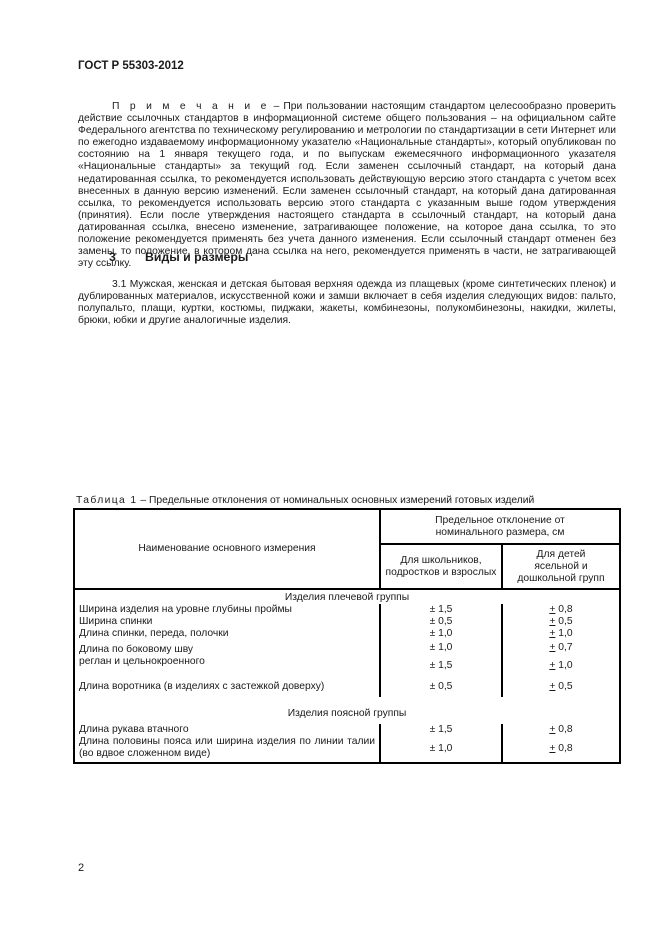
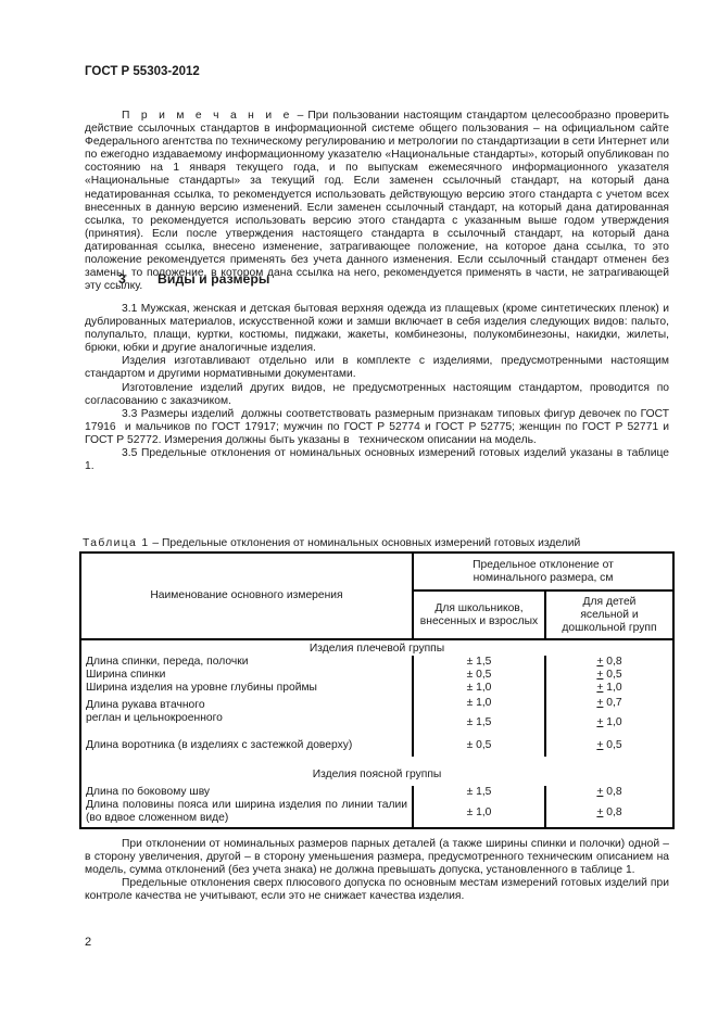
  ГОСТ Р 55303-2012
  П р и м е ч а н и е – При пользовании настоящим стандартом целесообразно проверить действие ссылочных стандартов в информационной системе общего пользования – на официальном сайте Федерального агентства по техническому регулированию и метрологии по стандартизации в сети Интернет или по ежегодно издаваемому информационному указателю «Национальные стандарты», который опубликован по состоянию на 1 января текущего года, и по выпускам ежемесячного информационного указателя «Национальные стандарты» за текущий год. Если заменен ссылочный стандарт, на который дана недатированная ссылка, то рекомендуется использовать действующую версию этого стандарта с учетом всех внесенных в данную версию изменений. Если заменен ссылочный стандарт, на который дана датированная ссылка, то рекомендуется использовать версию этого стандарта с указанным выше годом утверждения (принятия). Если после утверждения настоящего стандарта в ссылочный стандарт, на который дана датированная ссылка, внесено изменение, затрагивающее положение, на которое дана ссылка, то это положение рекомендуется применять без учета данного изменения. Если ссылочный стандарт отменен без замены, то положение, в котором дана ссылка на него, рекомендуется применять в части, не затрагивающей эту ссылку.
  3 Виды и размеры
  3.1 Мужская, женская и детская бытовая верхняя одежда из плащевых (кроме синтетических пленок) и дублированных материалов, искусственной кожи и замши включает в себя изделия следующих видов: пальто, полупальто, плащи, куртки, костюмы, пиджаки, жакеты, комбинезоны, полукомбинезоны, накидки, жилеты, брюки, юбки и другие аналогичные изделия.
+ Изделия изготавливают отдельно или в комплекте с изделиями, предусмотренными настоящим стандартом и другими нормативными документами.
+ Изготовление изделий других видов, не предусмотренных настоящим стандартом, проводится по согласованию с заказчиком.
+ 3.3 Размеры изделий должны соответствовать размерным признакам типовых фигур девочек по ГОСТ 17916 и мальчиков по ГОСТ 17917; мужчин по ГОСТ Р 52774 и ГОСТ Р 52775; женщин по ГОСТ Р 52771 и ГОСТ Р 52772. Измерения должны быть указаны в техническом описании на модель.
+ 3.5 Предельные отклонения от номинальных основных измерений готовых изделий указаны в таблице 1.
  Таблица 1 – Предельные отклонения от номинальных основных измерений готовых изделий
  Наименование основного измерения	Предельное отклонение от номинального размера, см
- Для школьников, подростков и взрослых	Для детей ясельной и дошкольной групп
+ Для школьников, внесенных и взрослых	Для детей ясельной и дошкольной групп
  Изделия плечевой группы
- Ширина изделия на уровне глубины проймы	± 1,5	+ 0,8
+ Длина спинки, переда, полочки	± 1,5	+ 0,8
  Ширина спинки	± 0,5	+ 0,5
- Длина спинки, переда, полочки	± 1,0	+ 1,0
+ Ширина изделия на уровне глубины проймы	± 1,0	+ 1,0
- Длина по боковому шву	± 1,0	+ 0,7
+ Длина рукава втачного	± 1,0	+ 0,7
  реглан и цельнокроенного	± 1,5	+ 1,0
  Длина воротника (в изделиях с застежкой доверху)	± 0,5	+ 0,5
  Изделия поясной группы
- Длина рукава втачного	± 1,5	+ 0,8
+ Длина по боковому шву	± 1,5	+ 0,8
  Длина половины пояса или ширина изделия по линии талии (во вдвое сложенном виде)	± 1,0	+ 0,8
+ При отклонении от номинальных размеров парных деталей (а также ширины спинки и полочки) одной – в сторону увеличения, другой – в сторону уменьшения размера, предусмотренного техническим описанием на модель, сумма отклонений (без учета знака) не должна превышать допуска, установленного в таблице 1.
+ Предельные отклонения сверх плюсового допуска по основным местам измерений готовых изделий при контроле качества не учитывают, если это не снижает качества изделия.
  2
